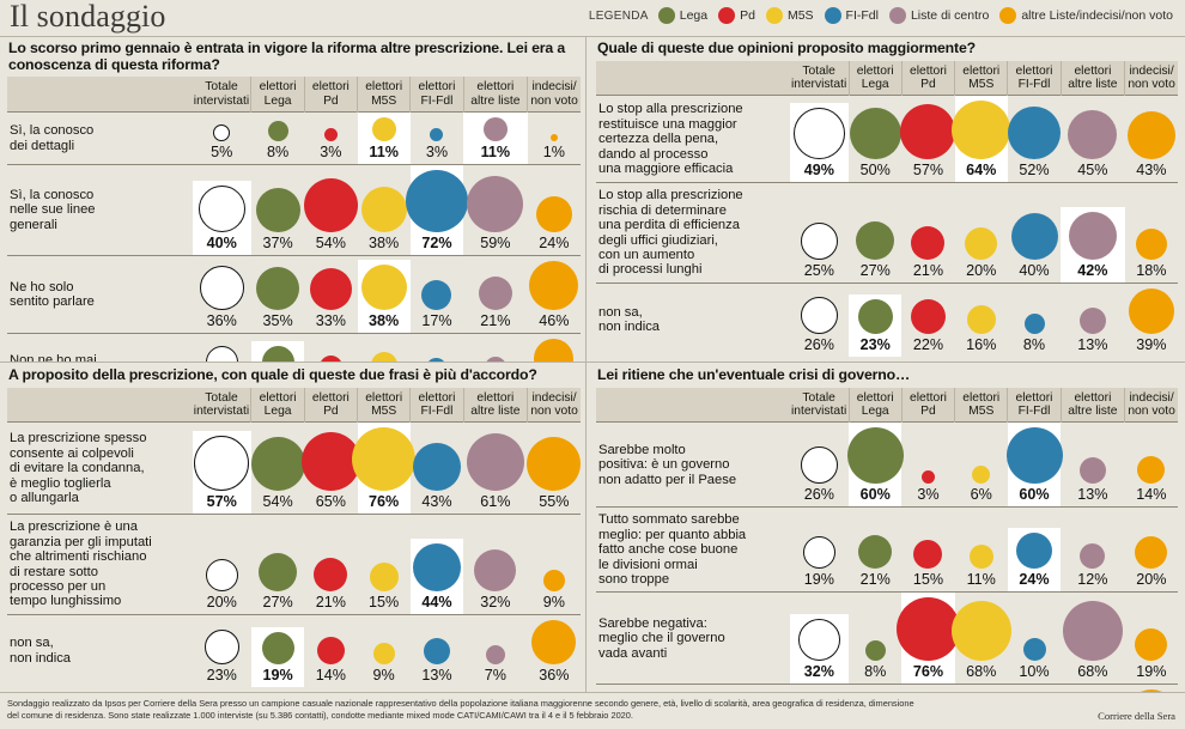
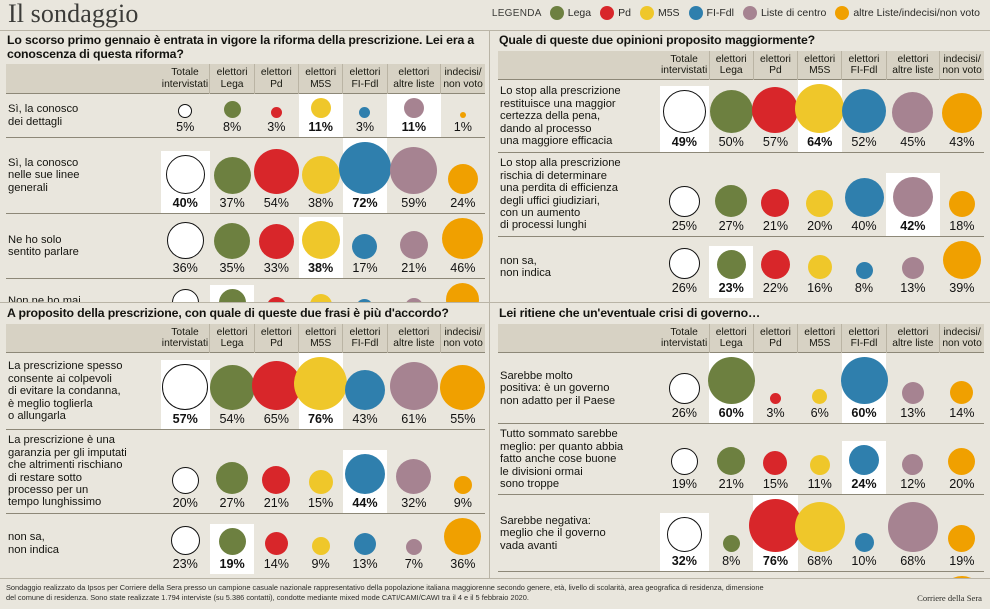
  Il sondaggio
  LEGENDA
  Lega
  Pd
  M5S
  FI-Fdl
  Liste di centro
  altre Liste/indecisi/non voto
- Lo scorso primo gennaio è entrata in vigore la riforma altre prescrizione. Lei era a conoscenza di questa riforma?
+ Lo scorso primo gennaio è entrata in vigore la riforma della prescrizione. Lei era a conoscenza di questa riforma?
  	Totaleintervistati	elettoriLega	elettoriPd	elettoriM5S	elettoriFI-Fdl	elettorialtre liste	indecisi/non voto
  Sì, la conoscodei dettagli	5%	8%	3%	11%	3%	11%	1%
  Sì, la conosconelle sue lineegenerali	40%	37%	54%	38%	72%	59%	24%
  Ne ho solosentito parlare	36%	35%	33%	38%	17%	21%	46%
  Quale di queste due opinioni proposito maggiormente?
  	Totaleintervistati	elettoriLega	elettoriPd	elettoriM5S	elettoriFI-Fdl	elettorialtre liste	indecisi/non voto
  Lo stop alla prescrizionerestituisce una maggiorcertezza della pena,dando al processouna maggiore efficacia	49%	50%	57%	64%	52%	45%	43%
  Lo stop alla prescrizionerischia di determinareuna perdita di efficienzadegli uffici giudiziari,con un aumentodi processi lunghi	25%	27%	21%	20%	40%	42%	18%
  non sa,non indica	26%	23%	22%	16%	8%	13%	39%
  A proposito della prescrizione, con quale di queste due frasi è più d'accordo?
  	Totaleintervistati	elettoriLega	elettoriPd	elettoriM5S	elettoriFI-Fdl	elettorialtre liste	indecisi/non voto
  La prescrizione spessoconsente ai colpevolidi evitare la condanna,è meglio toglierlao allungarla	57%	54%	65%	76%	43%	61%	55%
  La prescrizione è unagaranzia per gli imputatiche altrimenti rischianodi restare sottoprocesso per untempo lunghissimo	20%	27%	21%	15%	44%	32%	9%
  non sa,non indica	23%	19%	14%	9%	13%	7%	36%
  Lei ritiene che un'eventuale crisi di governo…
  	Totaleintervistati	elettoriLega	elettoriPd	elettoriM5S	elettoriFI-Fdl	elettorialtre liste	indecisi/non voto
  Sarebbe moltopositiva: è un governonon adatto per il Paese	26%	60%	3%	6%	60%	13%	14%
  Tutto sommato sarebbemeglio: per quanto abbiafatto anche cose buonele divisioni ormaisono troppe	19%	21%	15%	11%	24%	12%	20%
  Sarebbe negativa:meglio che il governovada avanti	32%	8%	76%	68%	10%	68%	19%
- Sondaggio realizzato da Ipsos per Corriere della Sera presso un campione casuale nazionale rappresentativo della popolazione italiana maggiorenne secondo genere, età, livello di scolarità, area geografica di residenza, dimensione del comune di residenza. Sono state realizzate 1.000 interviste (su 5.386 contatti), condotte mediante mixed mode CATI/CAMI/CAWI tra il 4 e il 5 febbraio 2020.
+ Sondaggio realizzato da Ipsos per Corriere della Sera presso un campione casuale nazionale rappresentativo della popolazione italiana maggiorenne secondo genere, età, livello di scolarità, area geografica di residenza, dimensione del comune di residenza. Sono state realizzate 1.794 interviste (su 5.386 contatti), condotte mediante mixed mode CATI/CAMI/CAWI tra il 4 e il 5 febbraio 2020.
  Corriere della Sera
